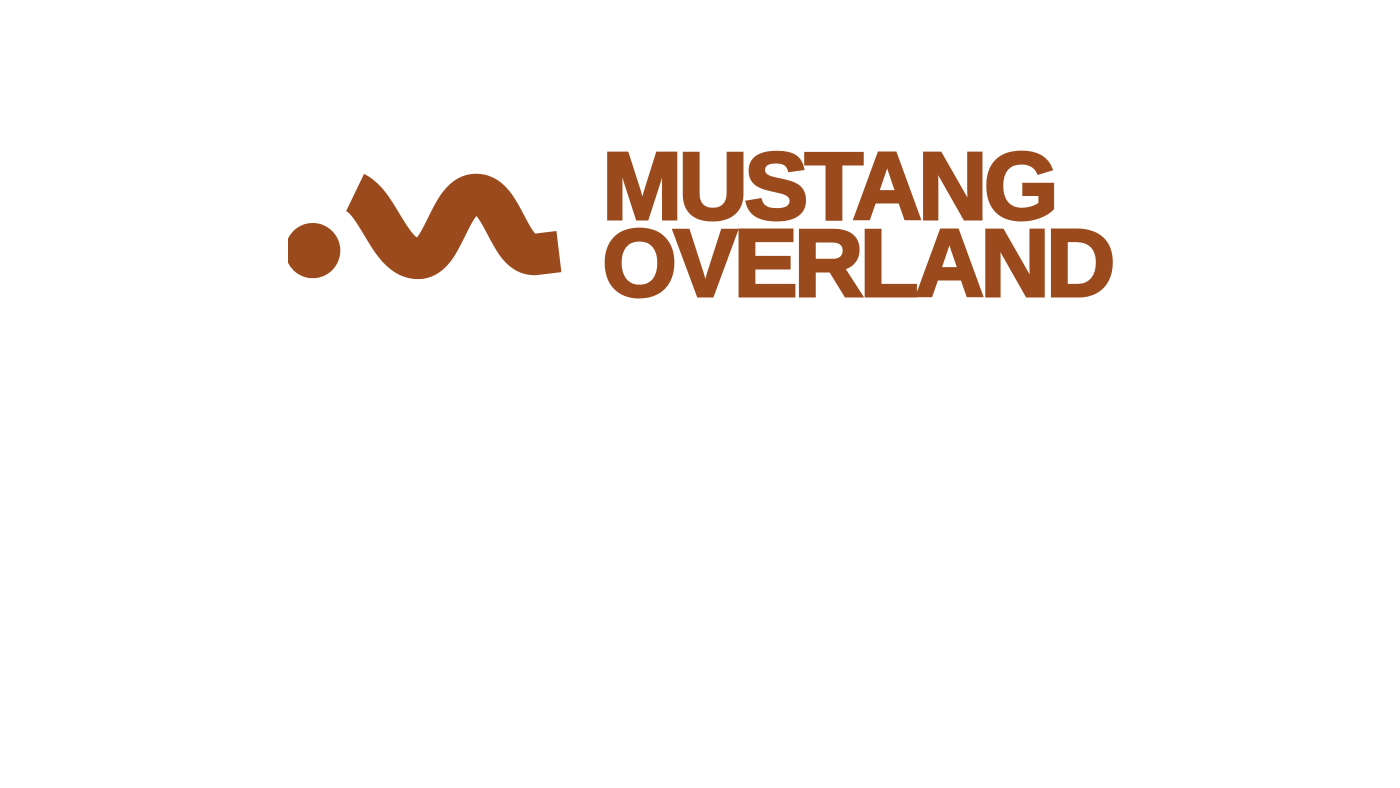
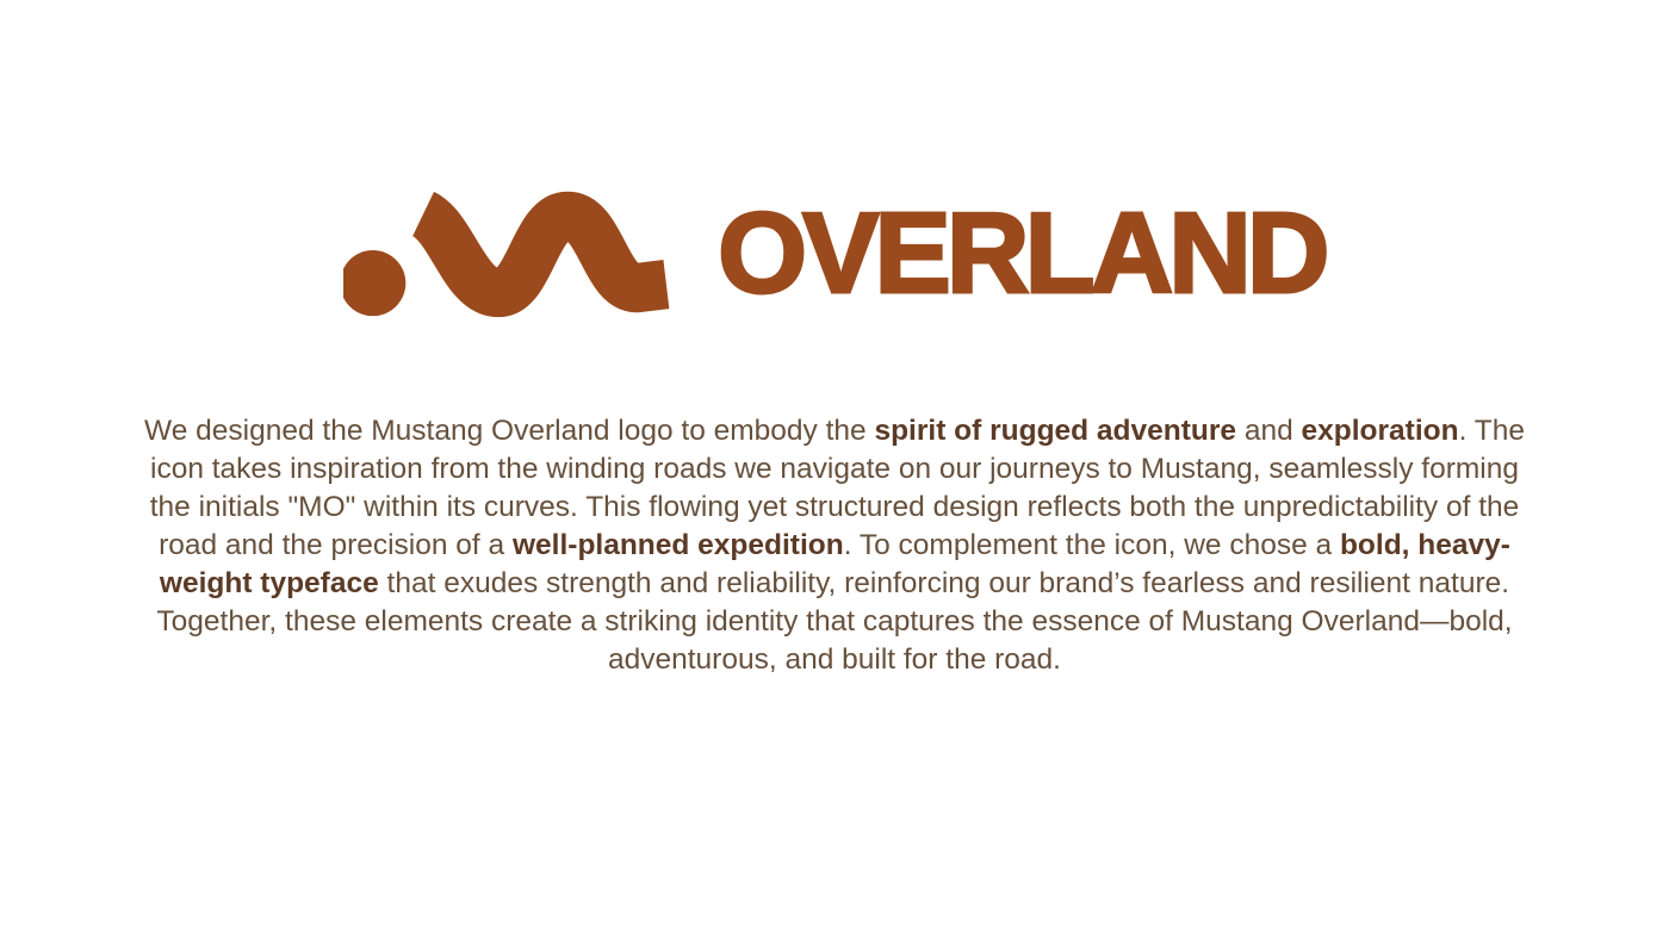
- MUSTANG
  OVERLAND
+ We designed the Mustang Overland logo to embody the spirit of rugged adventure and exploration. The icon takes inspiration from the winding roads we navigate on our journeys to Mustang, seamlessly forming the initials "MO" within its curves. This flowing yet structured design reflects both the unpredictability of the road and the precision of a well-planned expedition. To complement the icon, we chose a bold, heavy-weight typeface that exudes strength and reliability, reinforcing our brand’s fearless and resilient nature. Together, these elements create a striking identity that captures the essence of Mustang Overland—bold, adventurous, and built for the road.
